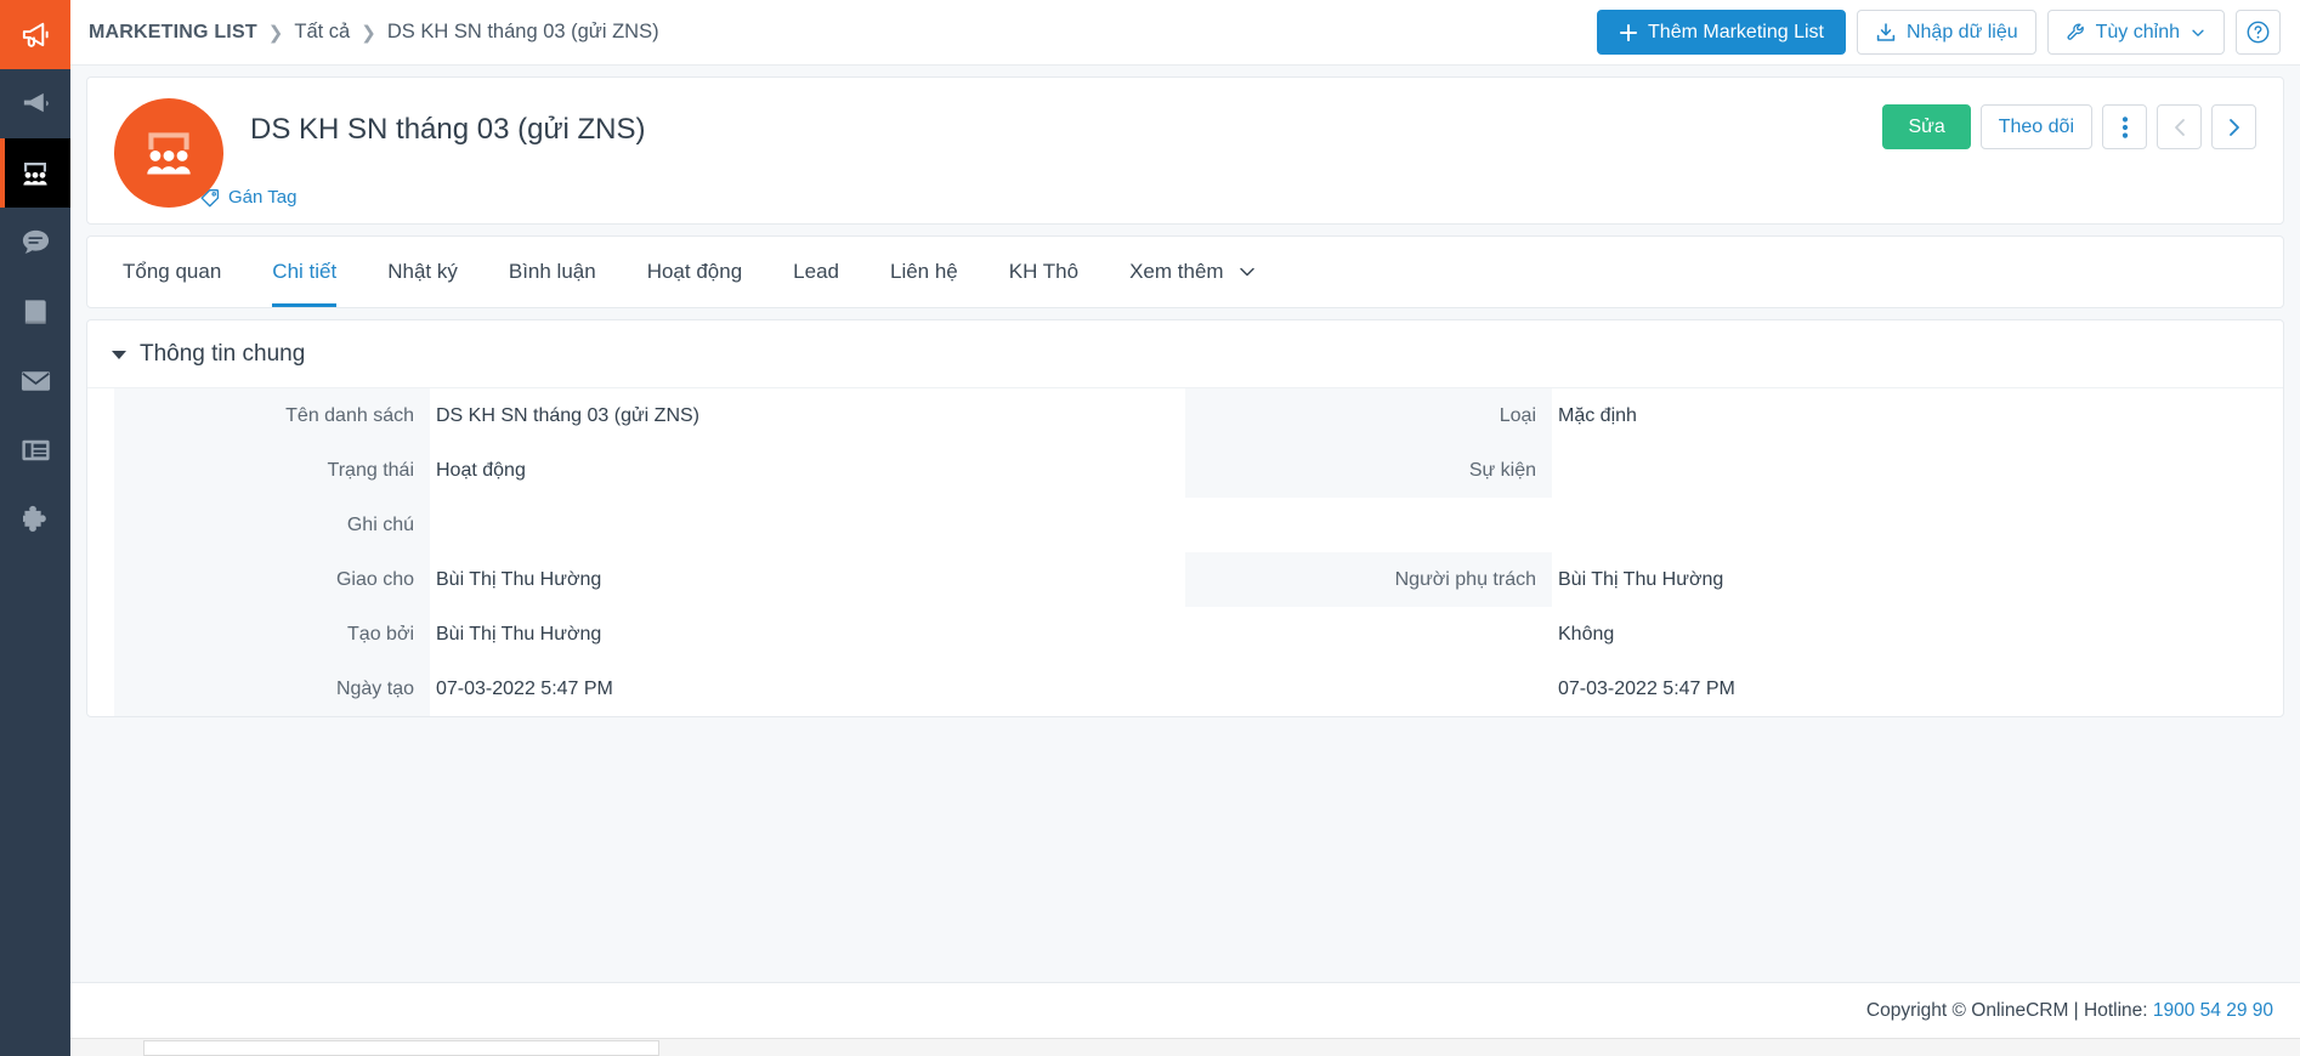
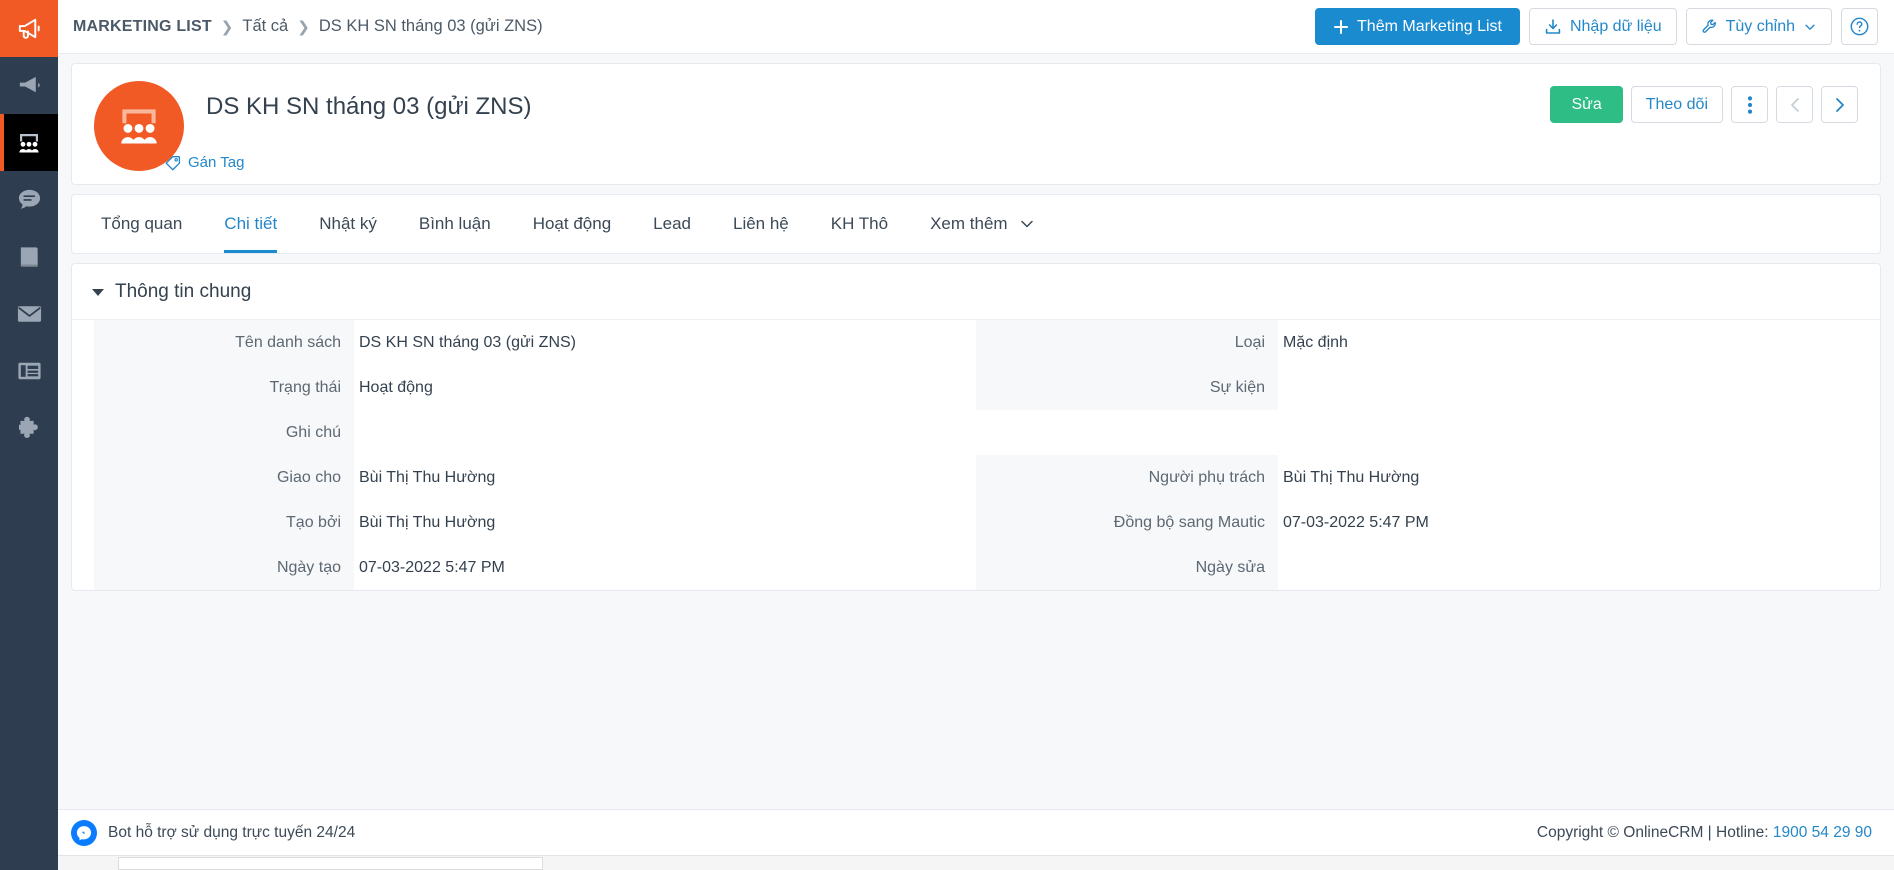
  MARKETING LIST
  ❯
  Tất cả
  ❯
  DS KH SN tháng 03 (gửi ZNS)
  Thêm Marketing List
  Nhập dữ liệu
  Tùy chỉnh
  DS KH SN tháng 03 (gửi ZNS)
  Sửa
  Theo dõi
  Gán Tag
  Tổng quan
  Chi tiết
  Nhật ký
  Bình luận
  Hoạt động
  Lead
  Liên hệ
  KH Thô
  Xem thêm
  Thông tin chung
  Tên danh sách
  Trạng thái
  Ghi chú
  Giao cho
  Tạo bởi
  Ngày tạo
  DS KH SN tháng 03 (gửi ZNS)
  Hoạt động
  Bùi Thị Thu Hường
  Bùi Thị Thu Hường
  07-03-2022 5:47 PM
  Loại
  Sự kiện
  Người phụ trách
+ Đồng bộ sang Mautic
+ Ngày sửa
  Mặc định
  Bùi Thị Thu Hường
- Không
  07-03-2022 5:47 PM
+ Bot hỗ trợ sử dụng trực tuyến 24/24
  Copyright © OnlineCRM | Hotline: 1900 54 29 90
